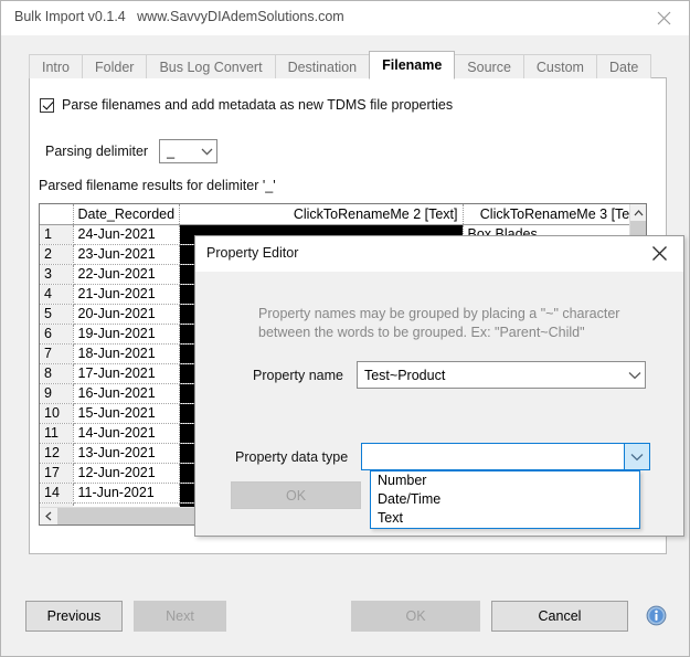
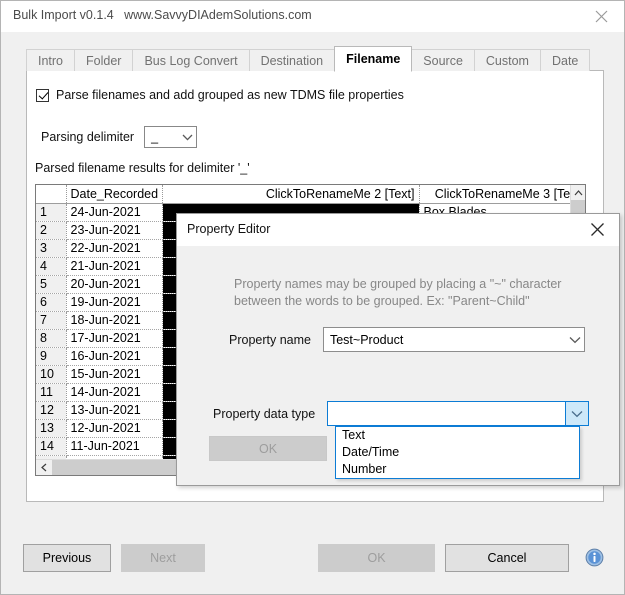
  Bulk Import v0.1.4 www.SavvyDIAdemSolutions.com
  Intro
  Folder
  Bus Log Convert
  Destination
  Filename
  Source
  Custom
  Date
- Parse filenames and add metadata as new TDMS file properties
+ Parse filenames and add grouped as new TDMS file properties
  Parsing delimiter
  _
  Parsed filename results for delimiter '_'
  	Date_Recorded	ClickToRenameMe 2 [Text]	ClickToRenameMe 3 [Te
  1	24-Jun-2021	NH 25S Sub-Compact WORKMASTER Tract	Box Blades
  2	23-Jun-2021
  3	22-Jun-2021
  4	21-Jun-2021
  5	20-Jun-2021
  6	19-Jun-2021
  7	18-Jun-2021
  8	17-Jun-2021
  9	16-Jun-2021
  10	15-Jun-2021
  11	14-Jun-2021
  12	13-Jun-2021
- 17	12-Jun-2021
+ 13	12-Jun-2021
  14	11-Jun-2021
  Previous
  Next
  OK
  Cancel
  Property Editor
  Property names may be grouped by placing a "~" character
  between the words to be grouped. Ex: "Parent~Child"
  Property name
  Test~Product
  Property data type
  OK
- Number
+ Text
  Date/Time
- Text
+ Number
